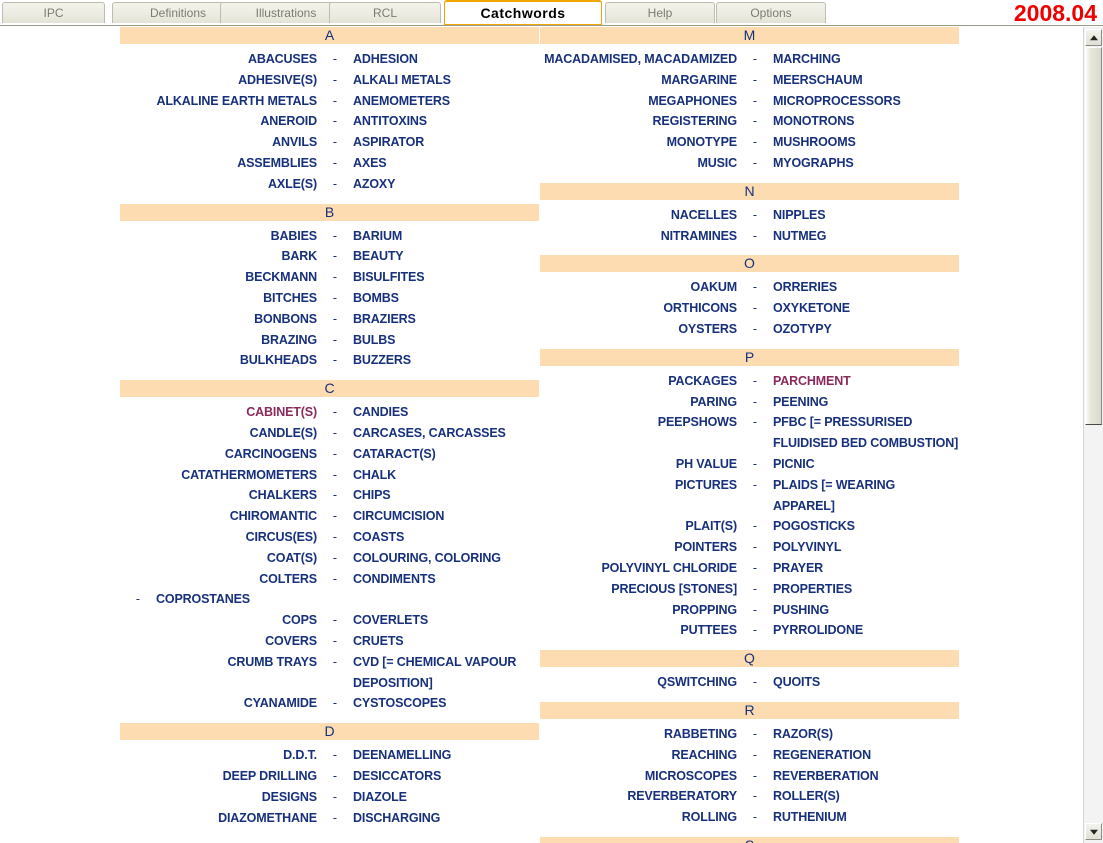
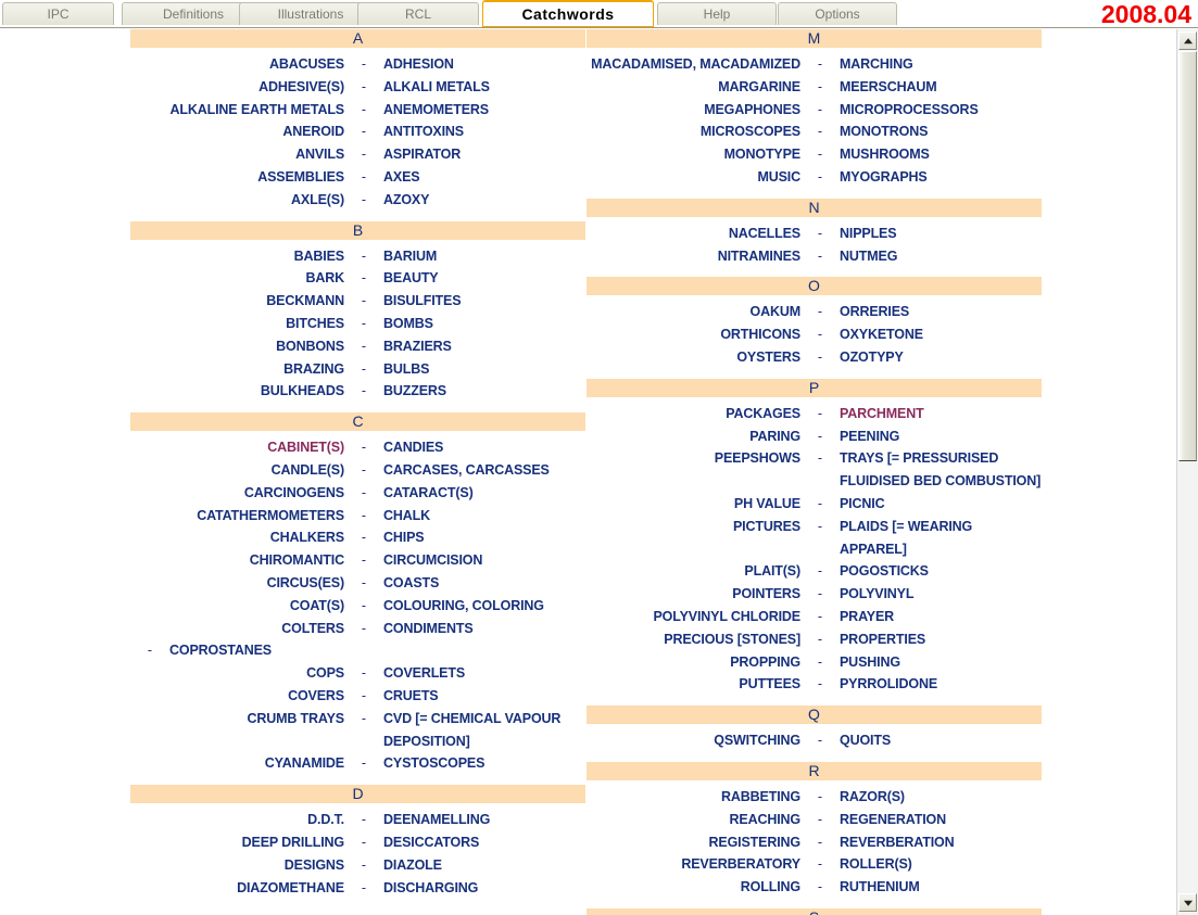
  IPC
  Definitions
  Illustrations
  RCL
  Catchwords
  Help
  Options
  2008.04
  A
  ABACUSES
  -
  ADHESION
  ADHESIVE(S)
  -
  ALKALI METALS
  ALKALINE EARTH METALS
  -
  ANEMOMETERS
  ANEROID
  -
  ANTITOXINS
  ANVILS
  -
  ASPIRATOR
  ASSEMBLIES
  -
  AXES
  AXLE(S)
  -
  AZOXY
  B
  BABIES
  -
  BARIUM
  BARK
  -
  BEAUTY
  BECKMANN
  -
  BISULFITES
  BITCHES
  -
  BOMBS
  BONBONS
  -
  BRAZIERS
  BRAZING
  -
  BULBS
  BULKHEADS
  -
  BUZZERS
  C
  CABINET(S)
  -
  CANDIES
  CANDLE(S)
  -
  CARCASES, CARCASSES
  CARCINOGENS
  -
  CATARACT(S)
  CATATHERMOMETERS
  -
  CHALK
  CHALKERS
  -
  CHIPS
  CHIROMANTIC
  -
  CIRCUMCISION
  CIRCUS(ES)
  -
  COASTS
  COAT(S)
  -
  COLOURING, COLORING
  COLTERS
  -
  CONDIMENTS
  -
  COPROSTANES
  COPS
  -
  COVERLETS
  COVERS
  -
  CRUETS
  CRUMB TRAYS
  -
  CVD [= CHEMICAL VAPOUR DEPOSITION]
  CYANAMIDE
  -
  CYSTOSCOPES
  D
  D.D.T.
  -
  DEENAMELLING
  DEEP DRILLING
  -
  DESICCATORS
  DESIGNS
  -
  DIAZOLE
  DIAZOMETHANE
  -
  DISCHARGING
  M
  MACADAMISED, MACADAMIZED
  -
  MARCHING
  MARGARINE
  -
  MEERSCHAUM
  MEGAPHONES
  -
  MICROPROCESSORS
- REGISTERING
+ MICROSCOPES
  -
  MONOTRONS
  MONOTYPE
  -
  MUSHROOMS
  MUSIC
  -
  MYOGRAPHS
  N
  NACELLES
  -
  NIPPLES
  NITRAMINES
  -
  NUTMEG
  O
  OAKUM
  -
  ORRERIES
  ORTHICONS
  -
  OXYKETONE
  OYSTERS
  -
  OZOTYPY
  P
  PACKAGES
  -
  PARCHMENT
  PARING
  -
  PEENING
  PEEPSHOWS
  -
- PFBC [= PRESSURISED FLUIDISED BED COMBUSTION]
+ TRAYS [= PRESSURISED FLUIDISED BED COMBUSTION]
  PH VALUE
  -
  PICNIC
  PICTURES
  -
  PLAIDS [= WEARING APPAREL]
  PLAIT(S)
  -
  POGOSTICKS
  POINTERS
  -
  POLYVINYL
  POLYVINYL CHLORIDE
  -
  PRAYER
  PRECIOUS [STONES]
  -
  PROPERTIES
  PROPPING
  -
  PUSHING
  PUTTEES
  -
  PYRROLIDONE
  Q
  QSWITCHING
  -
  QUOITS
  R
  RABBETING
  -
  RAZOR(S)
  REACHING
  -
  REGENERATION
- MICROSCOPES
+ REGISTERING
  -
  REVERBERATION
  REVERBERATORY
  -
  ROLLER(S)
  ROLLING
  -
  RUTHENIUM
